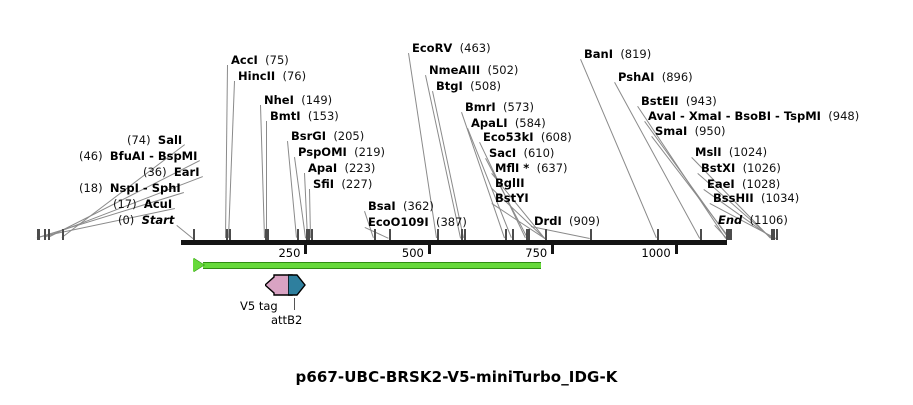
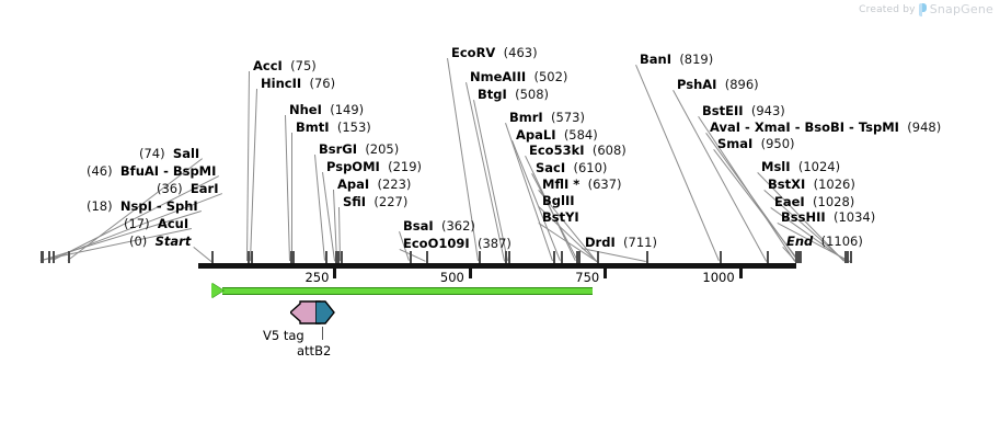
+ Created by
+ SnapGene
  (74) SalI
  (46) BfuAI - BspMI
  (36) EarI
  (18) NspI - SphI
  (17) AcuI
  (0) Start
  AccI (75)
  HincII (76)
  NheI (149)
  BmtI (153)
  BsrGI (205)
  PspOMI (219)
  ApaI (223)
  SfiI (227)
  BsaI (362)
  EcoO109I (387)
  EcoRV (463)
  NmeAIII (502)
  BtgI (508)
  BmrI (573)
  ApaLI (584)
  Eco53kI (608)
  SacI (610)
  MflI * (637)
  BglII
  BstYI
- DrdI (909)
+ DrdI (711)
  BanI (819)
  PshAI (896)
  BstEII (943)
  AvaI - XmaI - BsoBI - TspMI (948)
  SmaI (950)
  MslI (1024)
  BstXI (1026)
  EaeI (1028)
  BssHII (1034)
  End (1106)
  250
  500
  750
  1000
  V5 tag
  attB2
- p667-UBC-BRSK2-V5-miniTurbo_IDG-K
